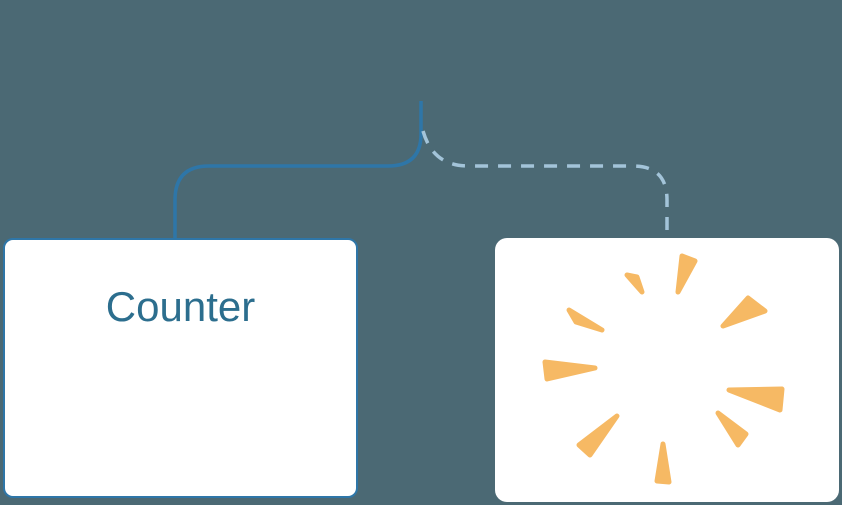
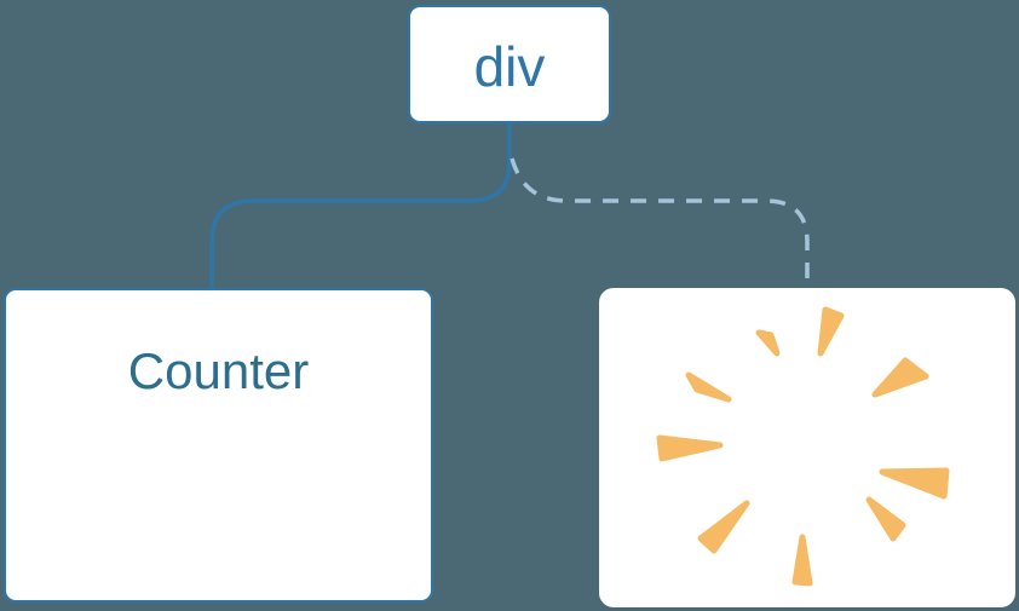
+ div
  Counter
